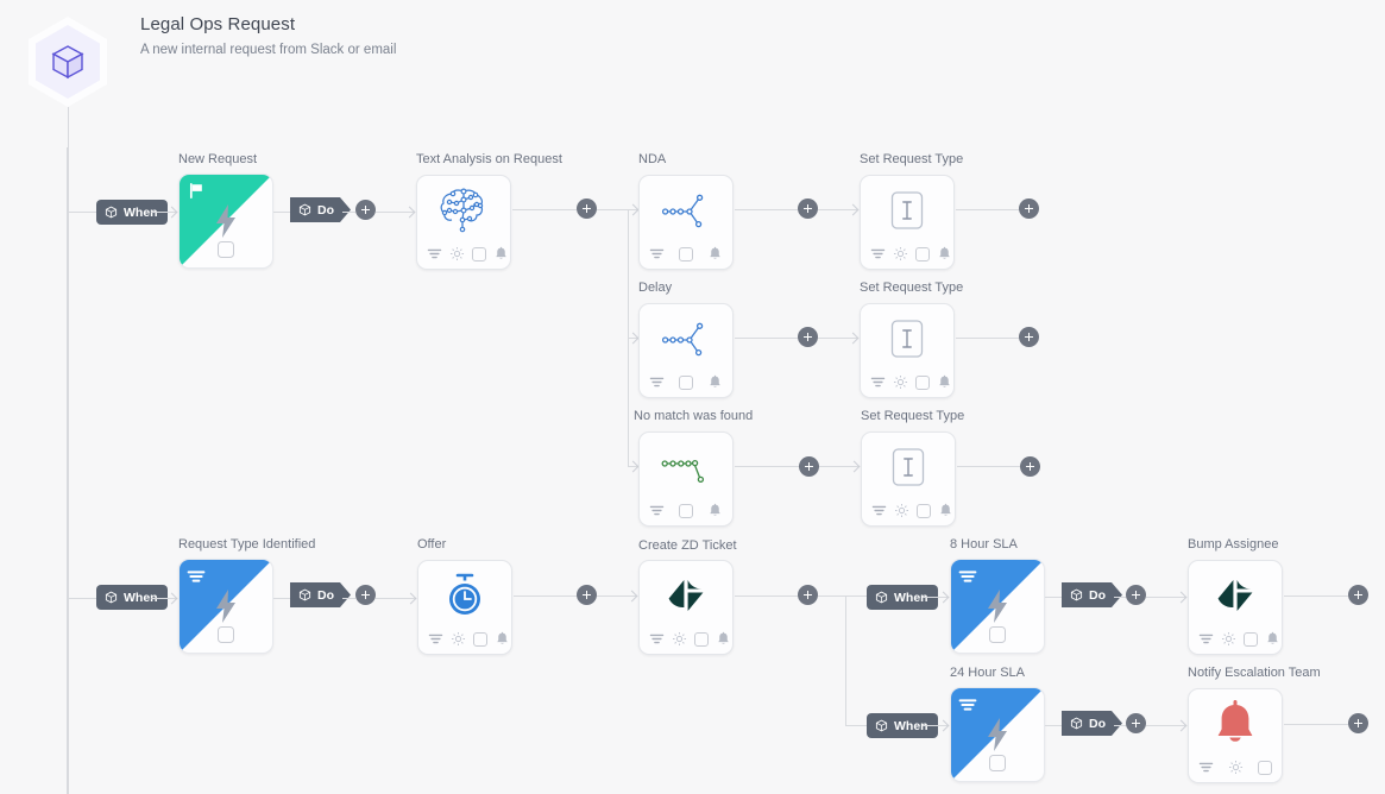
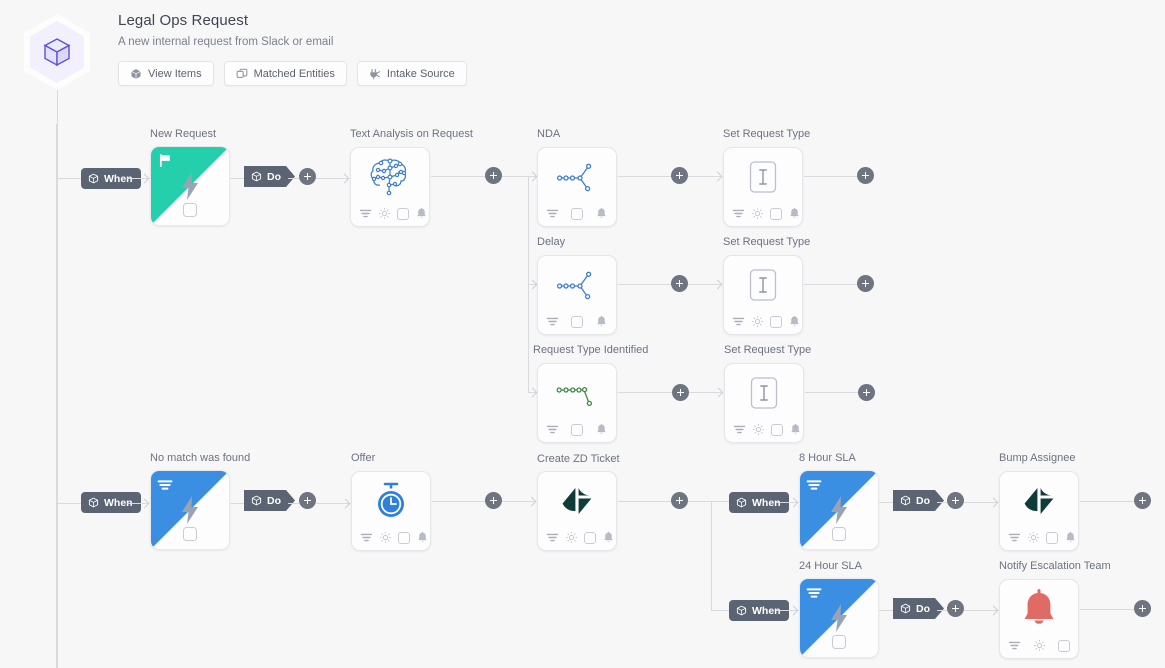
  Legal Ops Request
  A new internal request from Slack or email
+ View Items
+ Matched Entities
+ Intake Source
  Whe
  New Request
  Do
  Text Analysis on Request
  NDA
  Set Request Type
  Delay
  Set Request Type
- No match was found
+ Request Type Identified
  Set Request Type
  Whe
- Request Type Identified
+ No match was found
  Do
  Offer
  Create ZD Ticket
  Whe
  8 Hour SLA
  Do
  Bump Assignee
  Whe
  24 Hour SLA
  Do
  Notify Escalation Team
